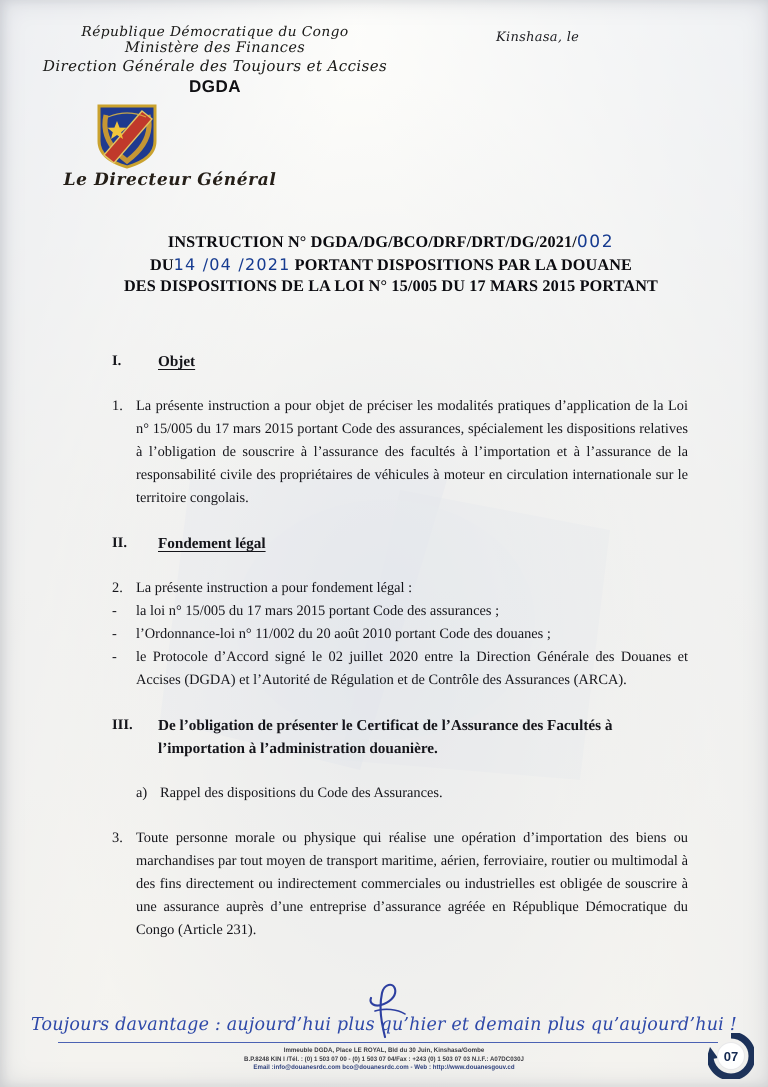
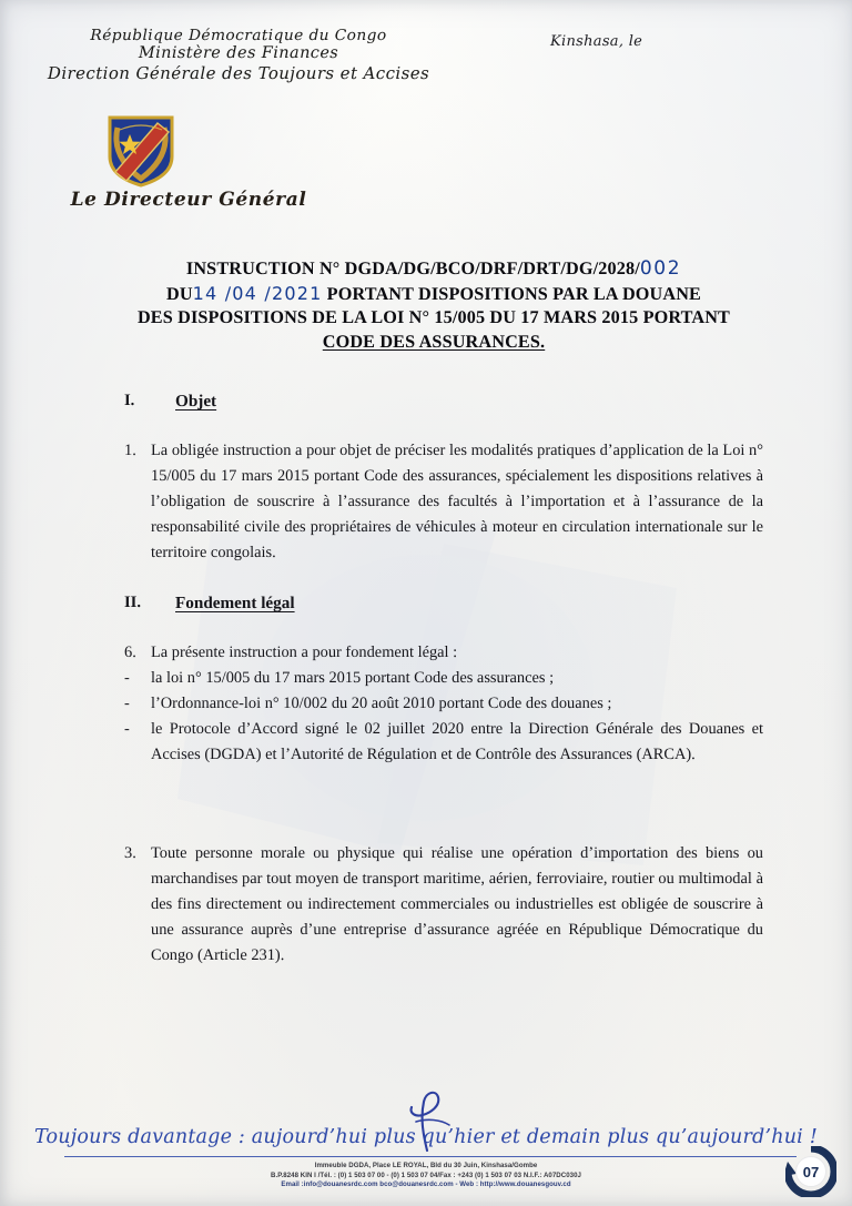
  République Démocratique du Congo
  Ministère des Finances
  Direction Générale des Toujours et Accises
- DGDA
  Kinshasa, le
  Le Directeur Général
- INSTRUCTION N° DGDA/DG/BCO/DRF/DRT/DG/2021/002
+ INSTRUCTION N° DGDA/DG/BCO/DRF/DRT/DG/2028/002
  DU14 /04 /2021 PORTANT DISPOSITIONS PAR LA DOUANE
  DES DISPOSITIONS DE LA LOI N° 15/005 DU 17 MARS 2015 PORTANT
+ CODE DES ASSURANCES.
  I.
  Objet
  1.
- La présente instruction a pour objet de préciser les modalités pratiques d’application de la Loi n° 15/005 du 17 mars 2015 portant Code des assurances, spécialement les dispositions relatives à l’obligation de souscrire à l’assurance des facultés à l’importation et à l’assurance de la responsabilité civile des propriétaires de véhicules à moteur en circulation internationale sur le territoire congolais.
+ La obligée instruction a pour objet de préciser les modalités pratiques d’application de la Loi n° 15/005 du 17 mars 2015 portant Code des assurances, spécialement les dispositions relatives à l’obligation de souscrire à l’assurance des facultés à l’importation et à l’assurance de la responsabilité civile des propriétaires de véhicules à moteur en circulation internationale sur le territoire congolais.
  II.
  Fondement légal
- 2.
+ 6.
  La présente instruction a pour fondement légal :
  -
  la loi n° 15/005 du 17 mars 2015 portant Code des assurances ;
  -
- l’Ordonnance-loi n° 11/002 du 20 août 2010 portant Code des douanes ;
+ l’Ordonnance-loi n° 10/002 du 20 août 2010 portant Code des douanes ;
  -
  le Protocole d’Accord signé le 02 juillet 2020 entre la Direction Générale des Douanes et Accises (DGDA) et l’Autorité de Régulation et de Contrôle des Assurances (ARCA).
- III.
- De l’obligation de présenter le Certificat de l’Assurance des Facultés à l’importation à l’administration douanière.
- a)
- Rappel des dispositions du Code des Assurances.
  3.
  Toute personne morale ou physique qui réalise une opération d’importation des biens ou marchandises par tout moyen de transport maritime, aérien, ferroviaire, routier ou multimodal à des fins directement ou indirectement commerciales ou industrielles est obligée de souscrire à une assurance auprès d’une entreprise d’assurance agréée en République Démocratique du Congo (Article 231).
  Toujours davantage : aujourd’hui plus qu’hier et demain plus qu’aujourd’hui !
  07
